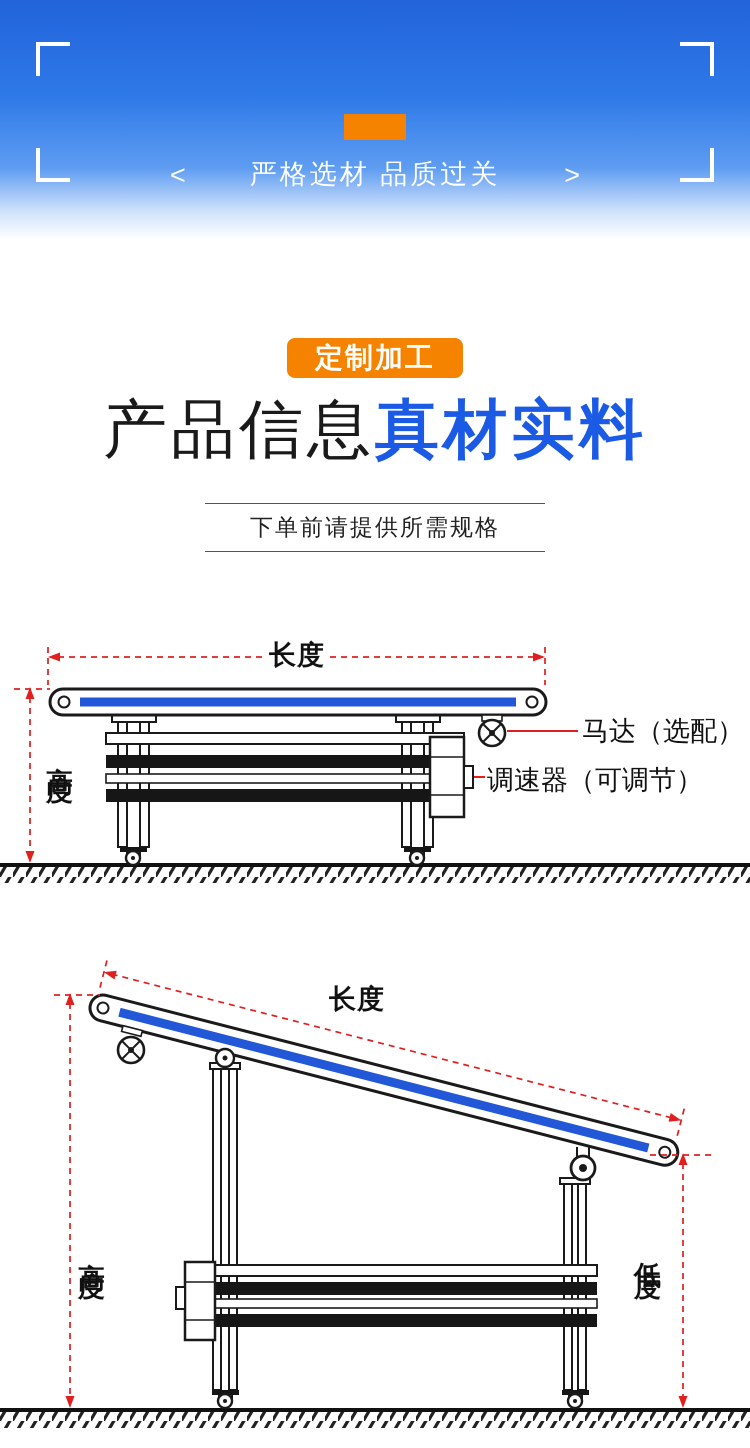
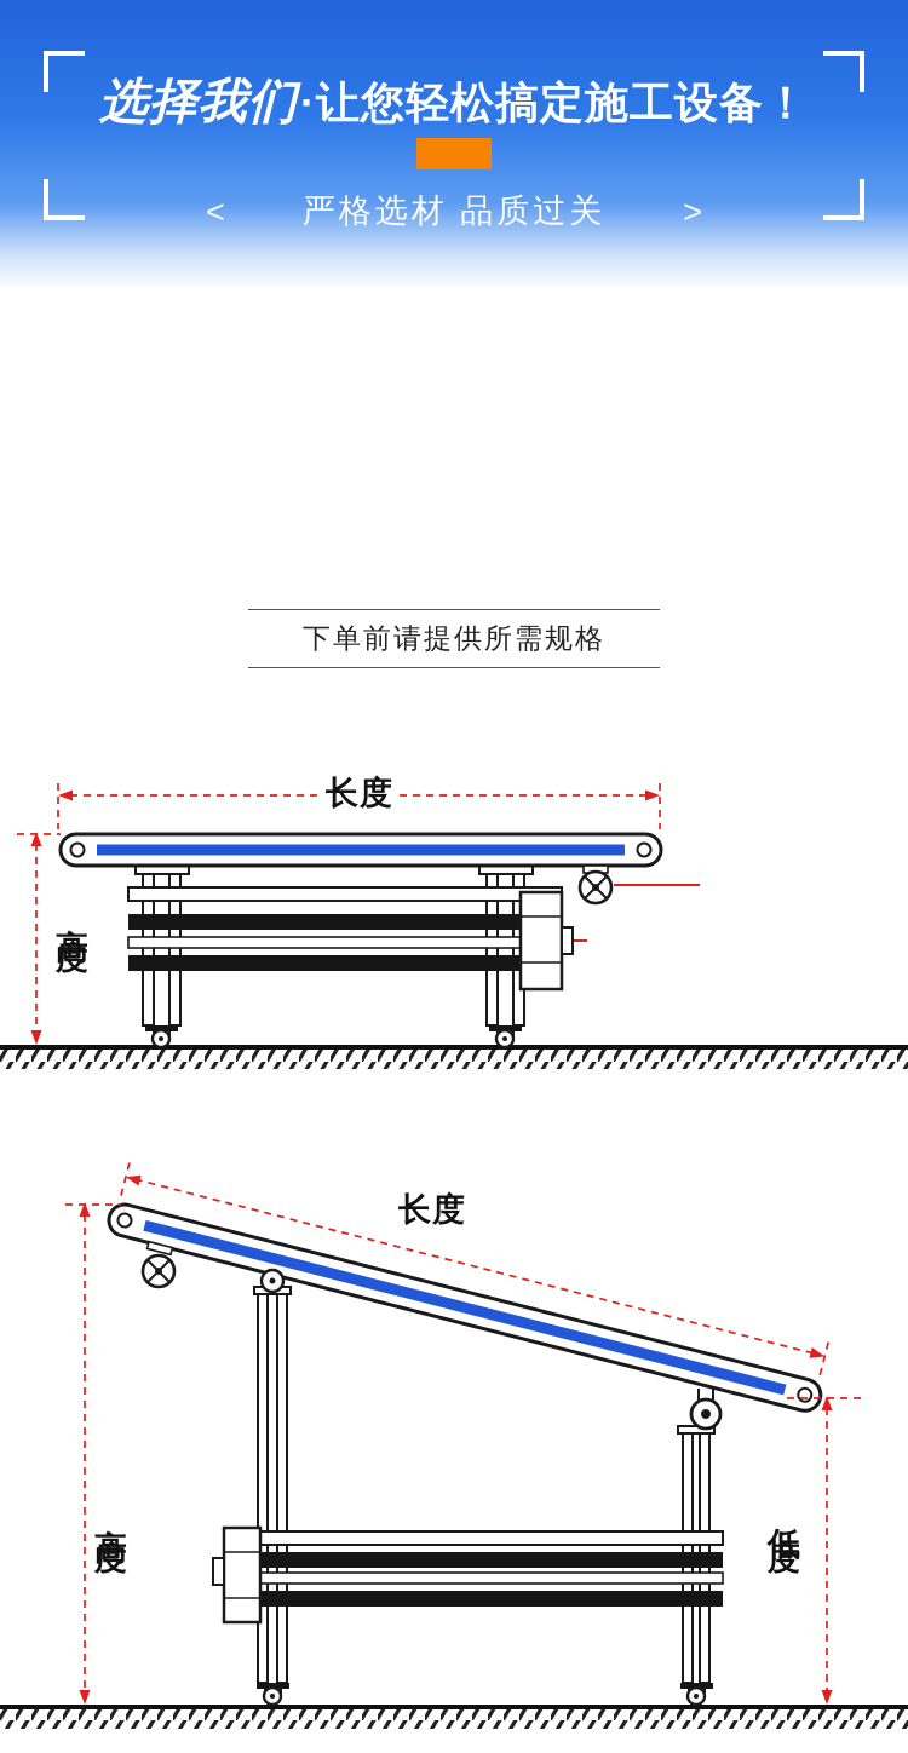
+ 选择我们·让您轻松搞定施工设备！
  <
  严格选材 品质过关
  >
- 定制加工
- 产品信息真材实料
  下单前请提供所需规格
  长度
- 马达（选配）
- 调速器（可调节）
  长度
